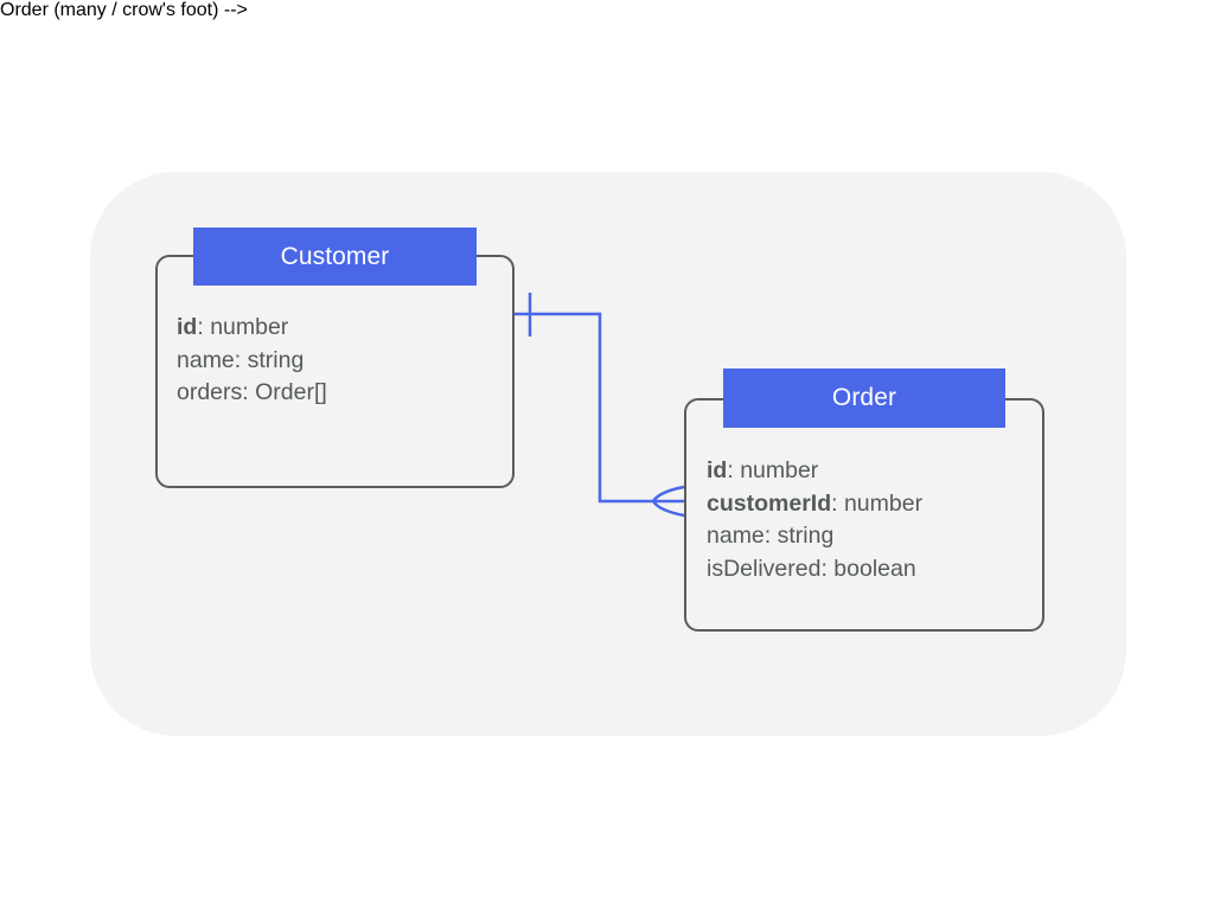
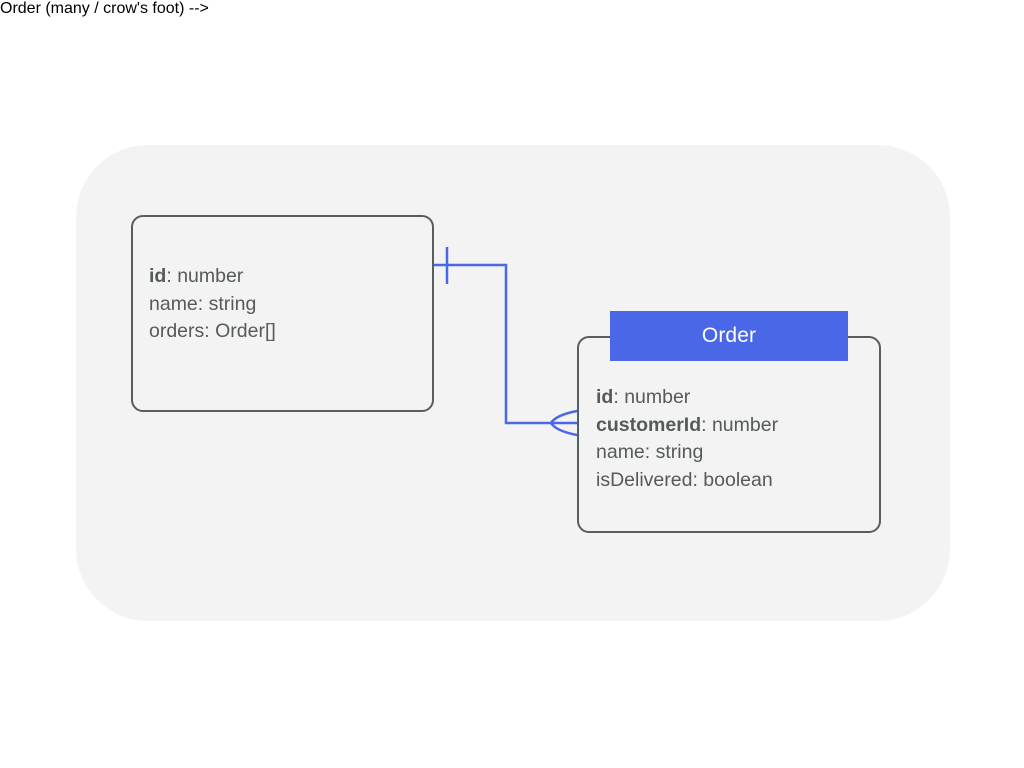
  Order (many / crow's foot) -->
- Customer
  id: number
  name: string
  orders: Order[]
  Order
  id: number
  customerId: number
  name: string
  isDelivered: boolean
